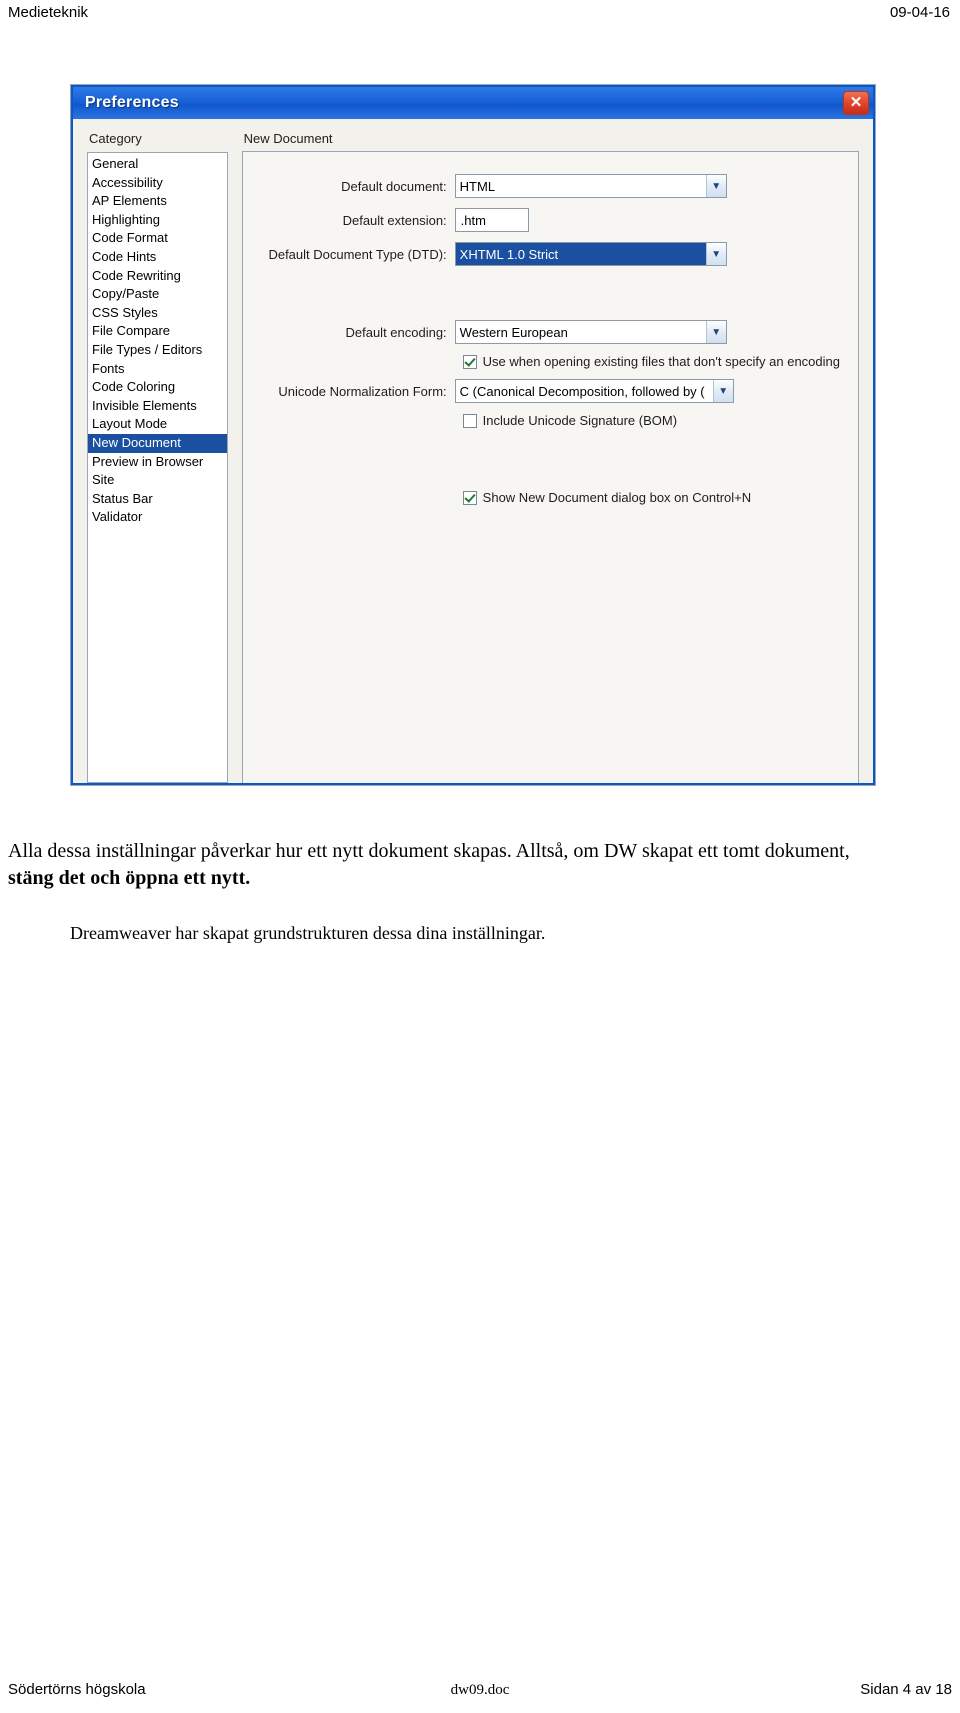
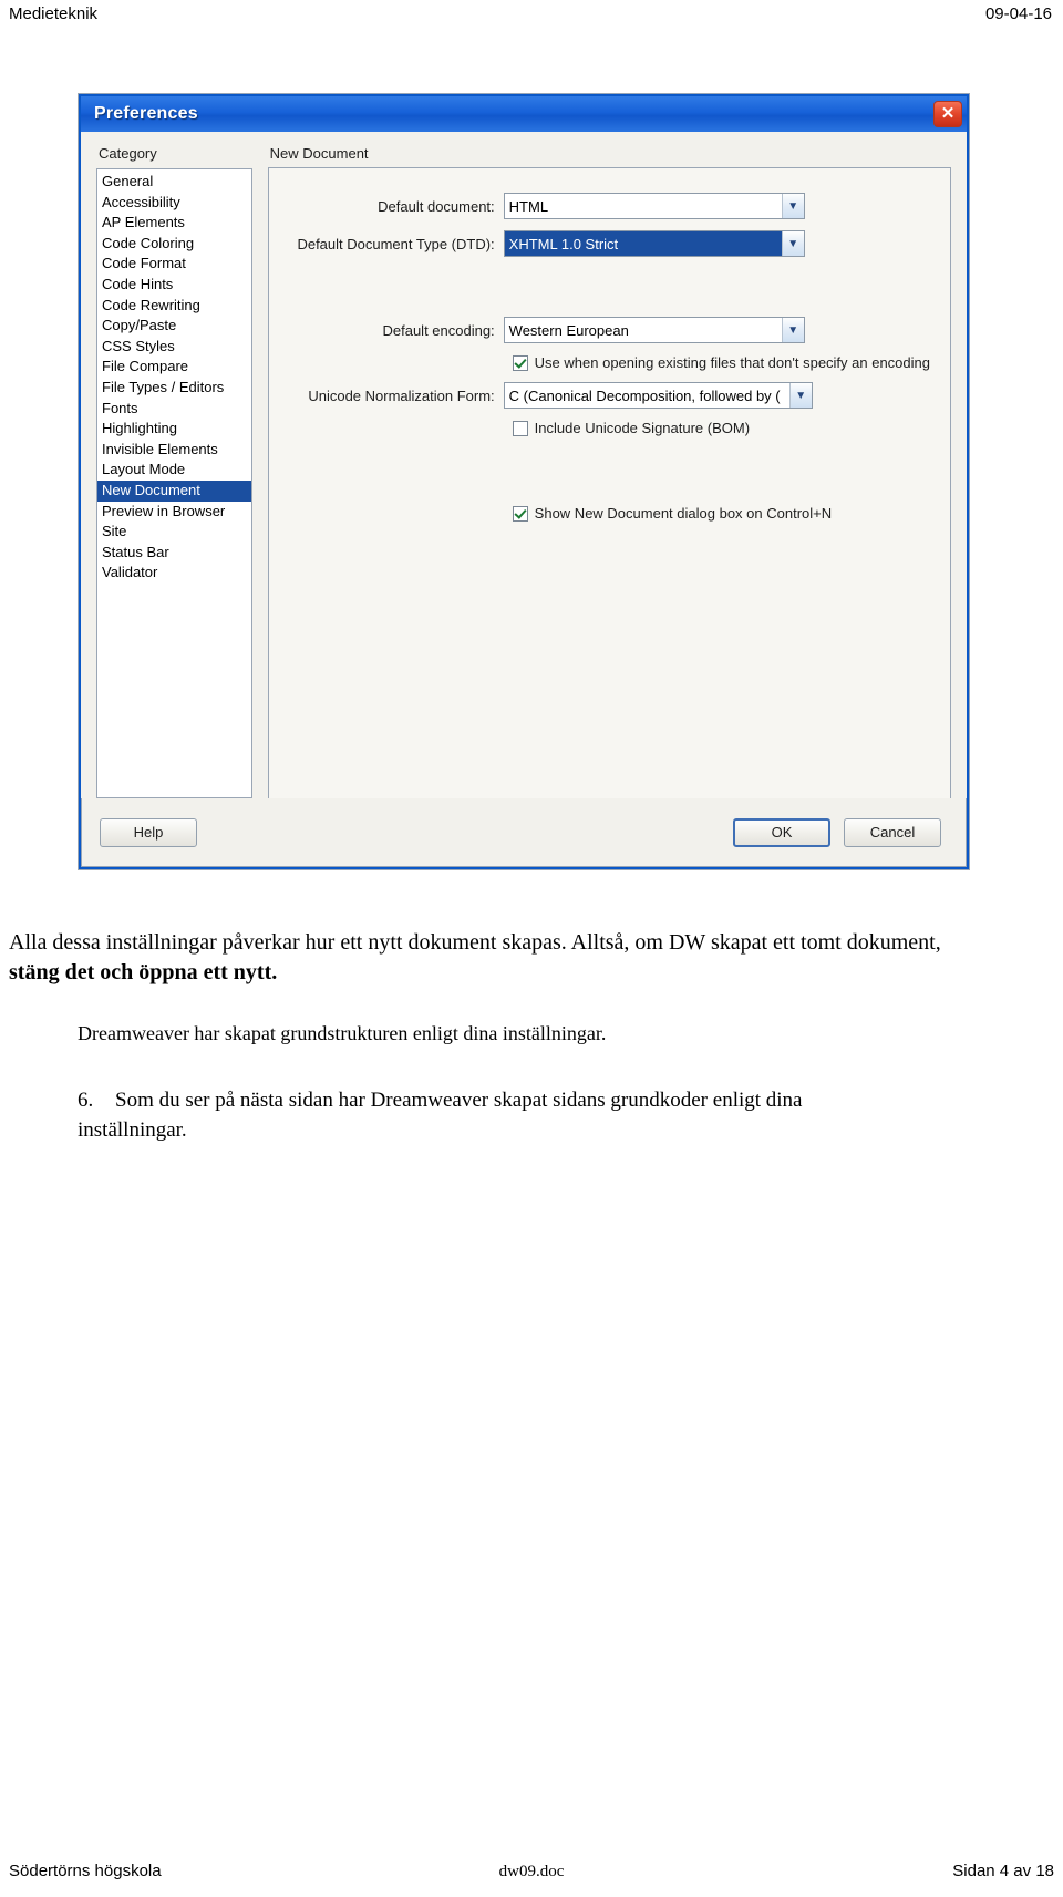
  Medieteknik
  09-04-16
  Preferences
  ✕
  Category
  General
  Accessibility
  AP Elements
- Highlighting
+ Code Coloring
  Code Format
  Code Hints
  Code Rewriting
  Copy/Paste
  CSS Styles
  File Compare
  File Types / Editors
  Fonts
- Code Coloring
+ Highlighting
  Invisible Elements
  Layout Mode
  New Document
  Preview in Browser
  Site
  Status Bar
  Validator
  New Document
  Default document:
  HTML
  ▼
- Default extension:
- .htm
  Default Document Type (DTD):
  XHTML 1.0 Strict
  ▼
  Default encoding:
  Western European
  ▼
  Use when opening existing files that don't specify an encoding
  Unicode Normalization Form:
  C (Canonical Decomposition, followed by (
  ▼
  Include Unicode Signature (BOM)
  Show New Document dialog box on Control+N
+ Help
+ OK
+ Cancel
  Alla dessa inställningar påverkar hur ett nytt dokument skapas. Alltså, om DW skapat ett tomt dokument, stäng det och öppna ett nytt.
- Dreamweaver har skapat grundstrukturen dessa dina inställningar.
+ Dreamweaver har skapat grundstrukturen enligt dina inställningar.
+ 6.
+ Som du ser på nästa sidan har Dreamweaver skapat sidans grundkoder enligt dina
+ inställningar.
  Södertörns högskola
  dw09.doc
  Sidan 4 av 18
